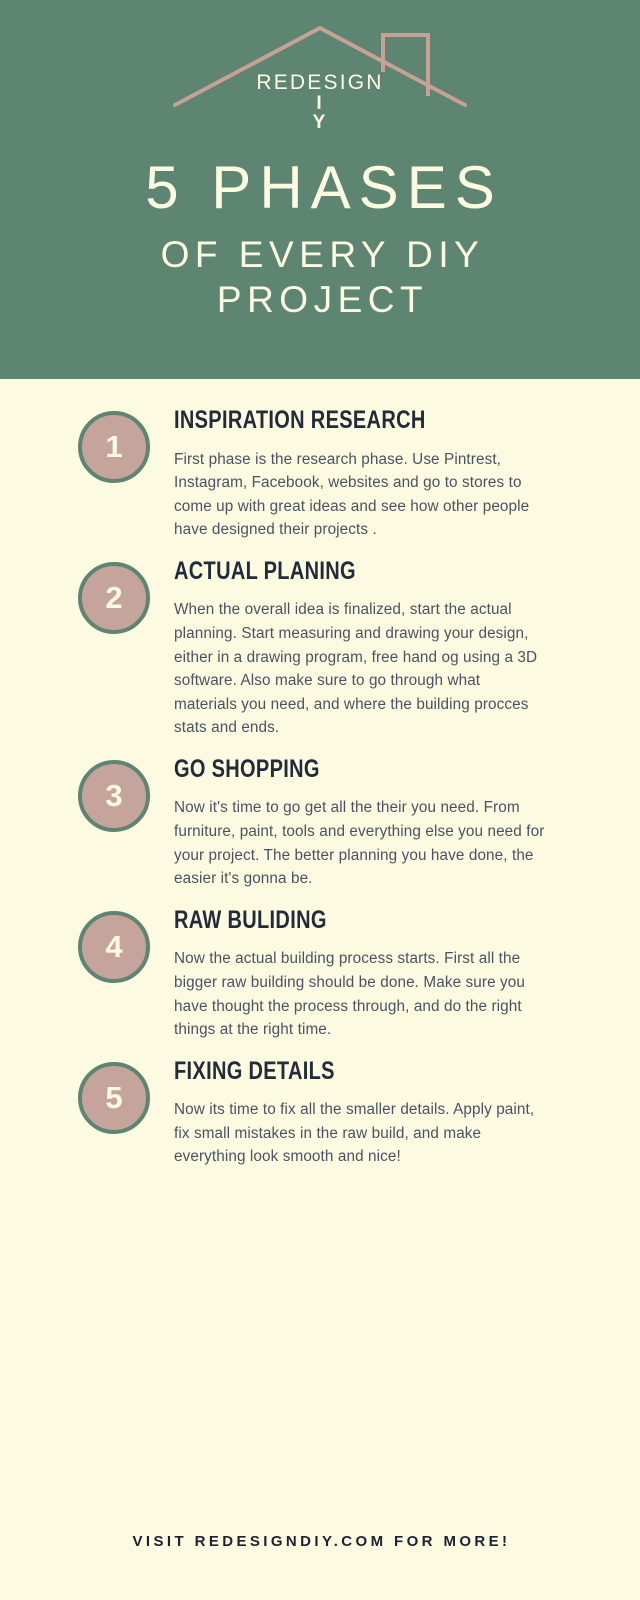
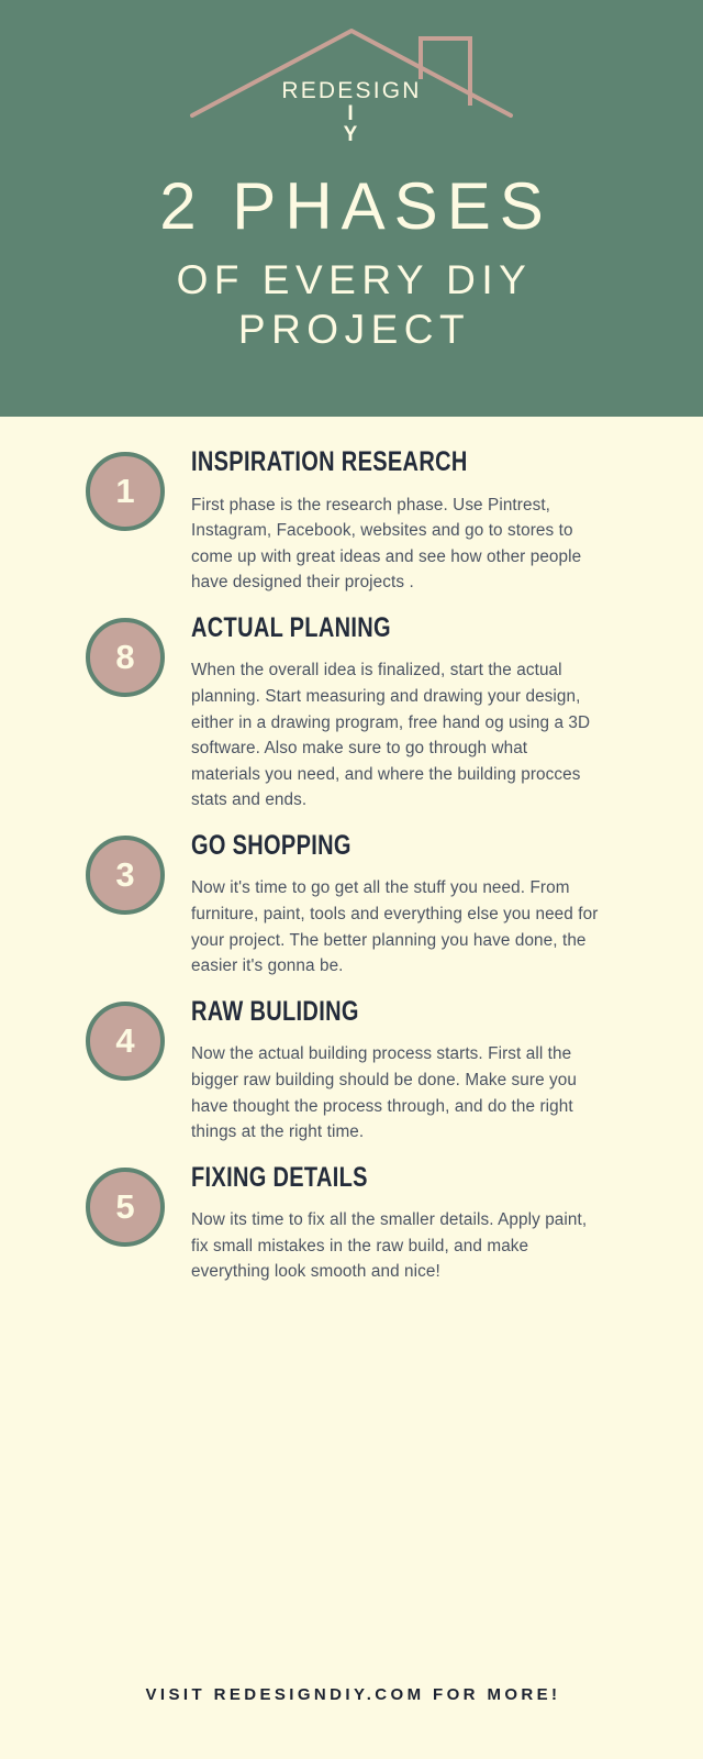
  REDESIGN
  I
  Y
- 5 PHASES
+ 2 PHASES
  OF EVERY DIY
  PROJECT
  1
  INSPIRATION RESEARCH
  First phase is the research phase. Use Pintrest, Instagram, Facebook, websites and go to stores to come up with great ideas and see how other people have designed their projects .
- 2
+ 8
  ACTUAL PLANING
  When the overall idea is finalized, start the actual planning. Start measuring and drawing your design, either in a drawing program, free hand og using a 3D software. Also make sure to go through what materials you need, and where the building procces stats and ends.
  3
  GO SHOPPING
- Now it's time to go get all the their you need. From furniture, paint, tools and everything else you need for your project. The better planning you have done, the easier it's gonna be.
+ Now it's time to go get all the stuff you need. From furniture, paint, tools and everything else you need for your project. The better planning you have done, the easier it's gonna be.
  4
  RAW BULIDING
  Now the actual building process starts. First all the bigger raw building should be done. Make sure you have thought the process through, and do the right things at the right time.
  5
  FIXING DETAILS
  Now its time to fix all the smaller details. Apply paint, fix small mistakes in the raw build, and make everything look smooth and nice!
  VISIT REDESIGNDIY.COM FOR MORE!
